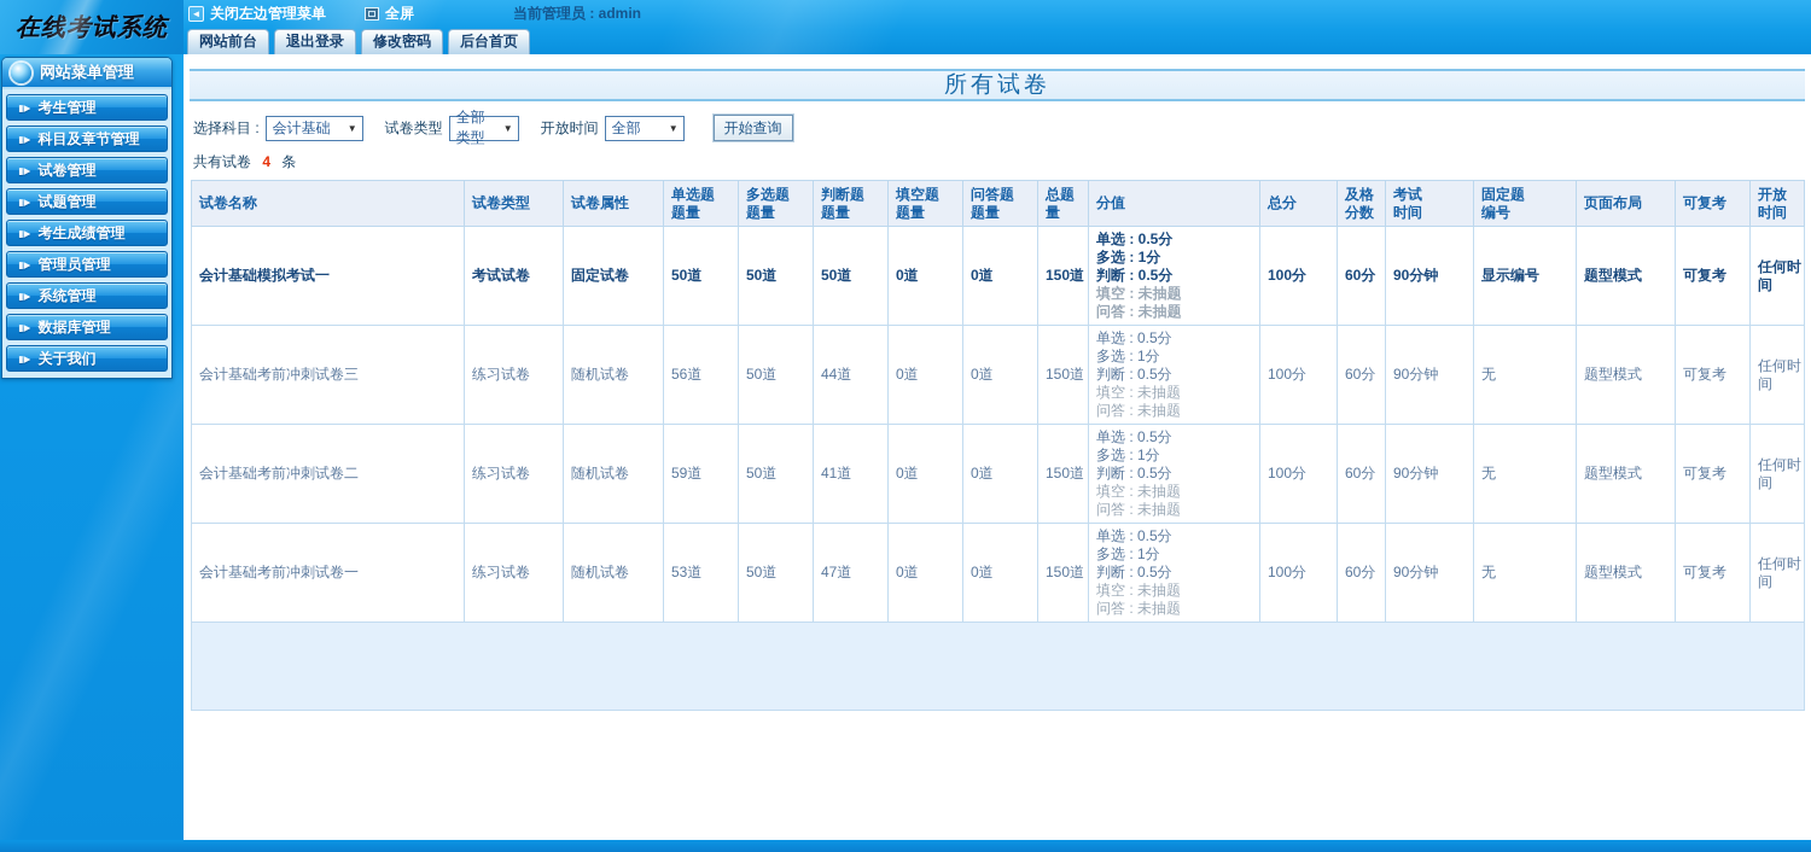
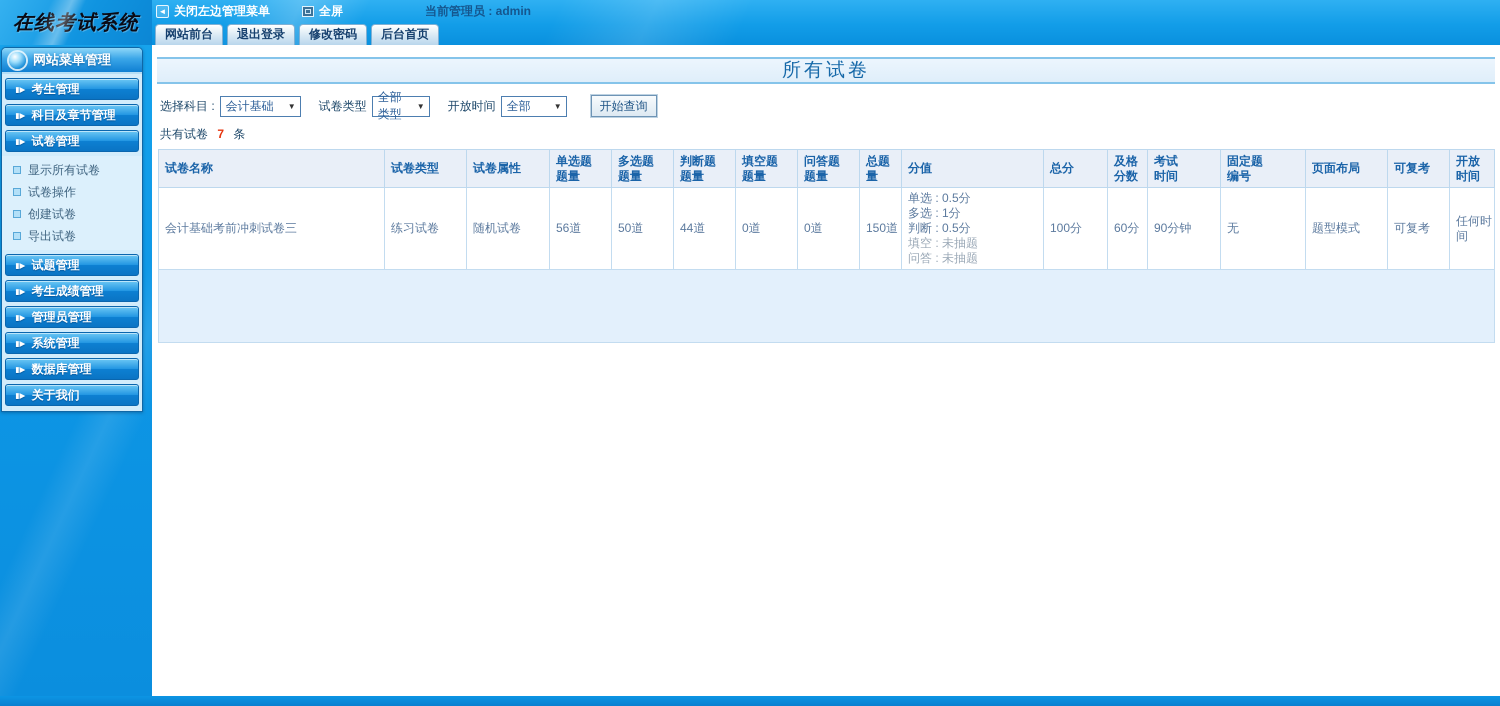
  在线考试系统
  ◄
  关闭左边管理菜单
  全屏
  当前管理员 : admin
  网站前台
  退出登录
  修改密码
  后台首页
  网站菜单管理
  ▮▶
  考生管理
  ▮▶
  科目及章节管理
  ▮▶
  试卷管理
+ 显示所有试卷
+ 试卷操作
+ 创建试卷
+ 导出试卷
  ▮▶
  试题管理
  ▮▶
  考生成绩管理
  ▮▶
  管理员管理
  ▮▶
  系统管理
  ▮▶
  数据库管理
  ▮▶
  关于我们
  所有试卷
  选择科目 :
  会计基础
  ▼
  试卷类型
  全部类型
  ▼
  开放时间
  全部
  ▼
  开始查询
- 共有试卷 4 条
+ 共有试卷 7 条
  试卷名称	试卷类型	试卷属性	单选题 题量	多选题 题量	判断题 题量	填空题 题量	问答题 题量	总题量	分值	总分	及格 分数	考试 时间	固定题 编号	页面布局	可复考	开放时间
- 会计基础模拟考试一	考试试卷	固定试卷	50道	50道	50道	0道	0道	150道	单选 : 0.5分多选 : 1分判断 : 0.5分填空 : 未抽题问答 : 未抽题	100分	60分	90分钟	显示编号	题型模式	可复考	任何时间
  会计基础考前冲刺试卷三	练习试卷	随机试卷	56道	50道	44道	0道	0道	150道	单选 : 0.5分多选 : 1分判断 : 0.5分填空 : 未抽题问答 : 未抽题	100分	60分	90分钟	无	题型模式	可复考	任何时间
- 会计基础考前冲刺试卷二	练习试卷	随机试卷	59道	50道	41道	0道	0道	150道	单选 : 0.5分多选 : 1分判断 : 0.5分填空 : 未抽题问答 : 未抽题	100分	60分	90分钟	无	题型模式	可复考	任何时间
- 会计基础考前冲刺试卷一	练习试卷	随机试卷	53道	50道	47道	0道	0道	150道	单选 : 0.5分多选 : 1分判断 : 0.5分填空 : 未抽题问答 : 未抽题	100分	60分	90分钟	无	题型模式	可复考	任何时间
